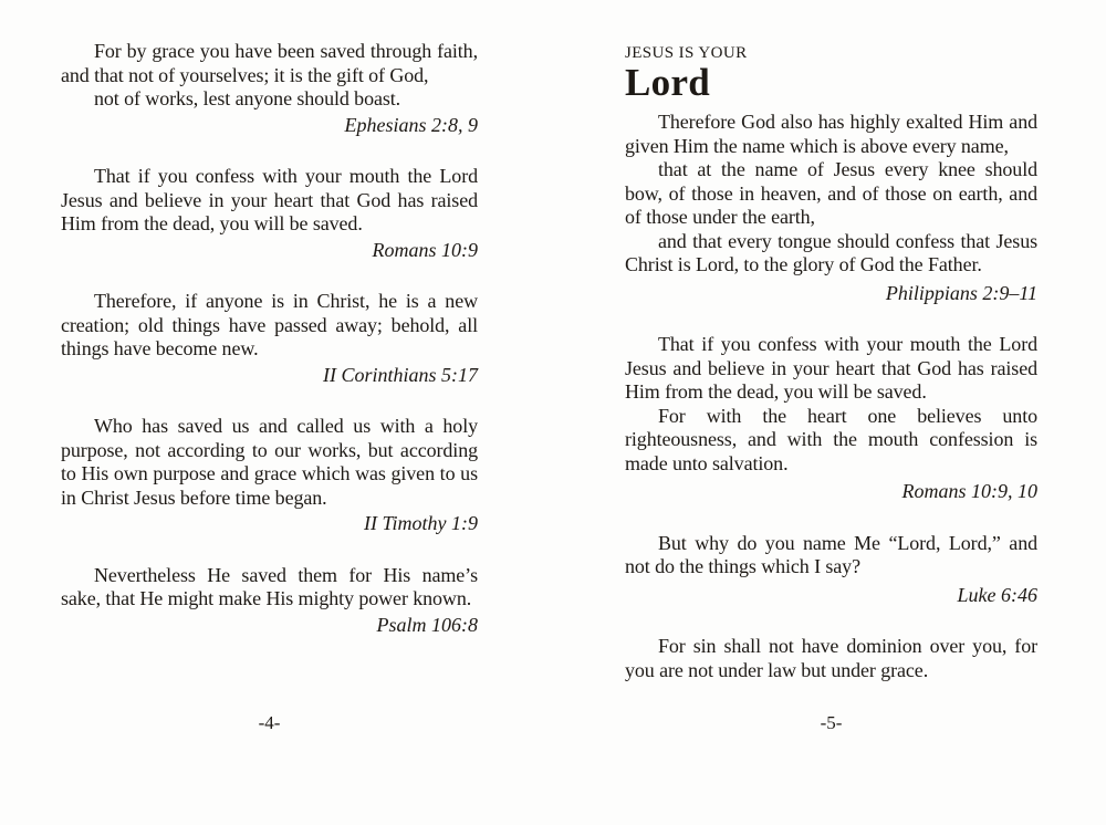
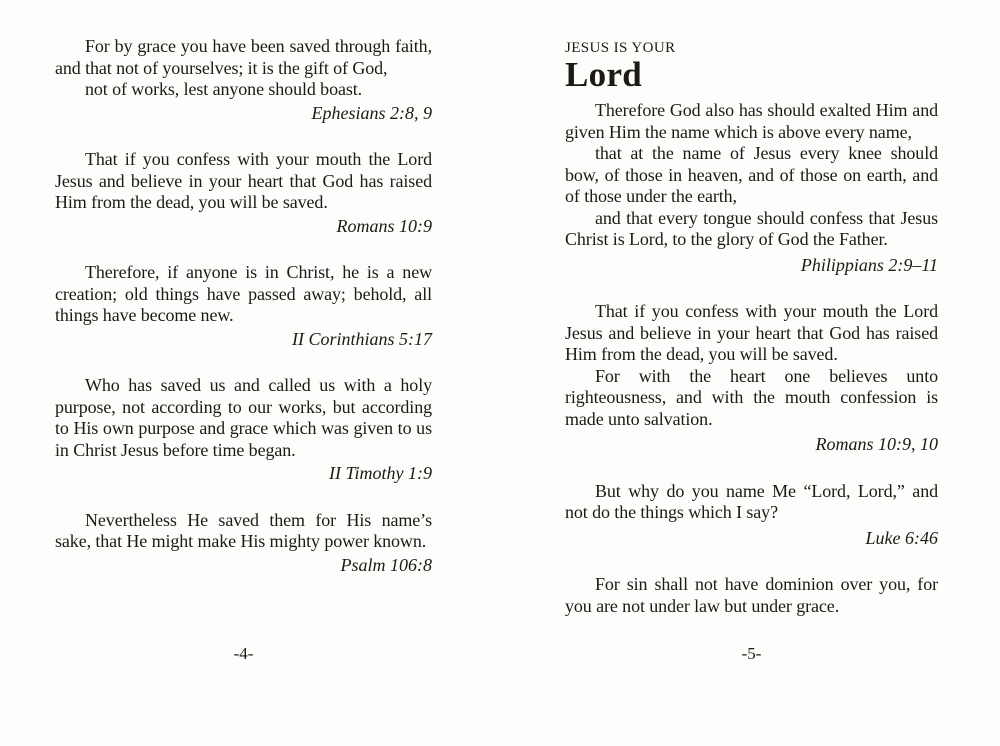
  For by grace you have been saved through faith, and that not of yourselves; it is the gift of God,
  not of works, lest anyone should boast.
  Ephesians 2:8, 9
  That if you confess with your mouth the Lord Jesus and believe in your heart that God has raised Him from the dead, you will be saved.
  Romans 10:9
  Therefore, if anyone is in Christ, he is a new creation; old things have passed away; behold, all things have become new.
  II Corinthians 5:17
  Who has saved us and called us with a holy purpose, not according to our works, but according to His own purpose and grace which was given to us in Christ Jesus before time began.
  II Timothy 1:9
  Nevertheless He saved them for His name’s sake, that He might make His mighty power known.
  Psalm 106:8
  -4-
  JESUS IS YOUR
  Lord
- Therefore God also has highly exalted Him and given Him the name which is above every name,
+ Therefore God also has should exalted Him and given Him the name which is above every name,
  that at the name of Jesus every knee should bow, of those in heaven, and of those on earth, and of those under the earth,
  and that every tongue should confess that Jesus Christ is Lord, to the glory of God the Father.
  Philippians 2:9–11
  That if you confess with your mouth the Lord Jesus and believe in your heart that God has raised Him from the dead, you will be saved.
  For with the heart one believes unto righteousness, and with the mouth confession is made unto salvation.
  Romans 10:9, 10
  But why do you name Me “Lord, Lord,” and not do the things which I say?
  Luke 6:46
  For sin shall not have dominion over you, for you are not under law but under grace.
  -5-
